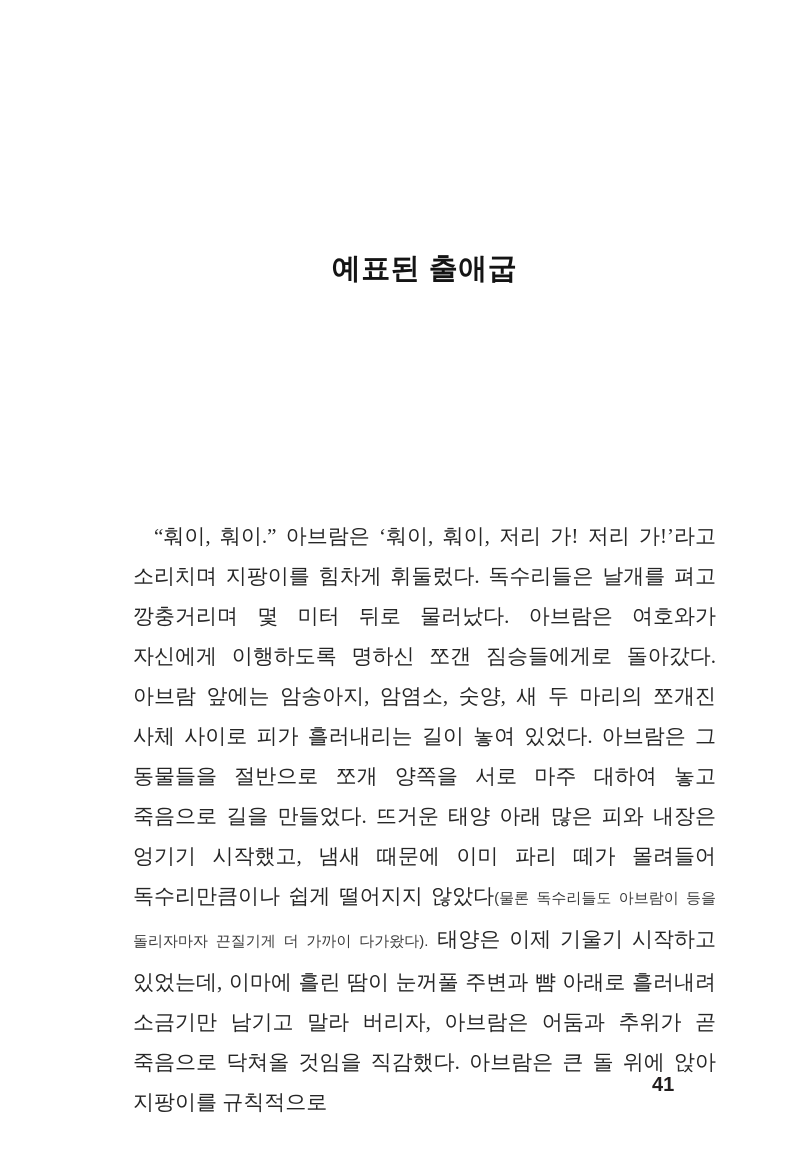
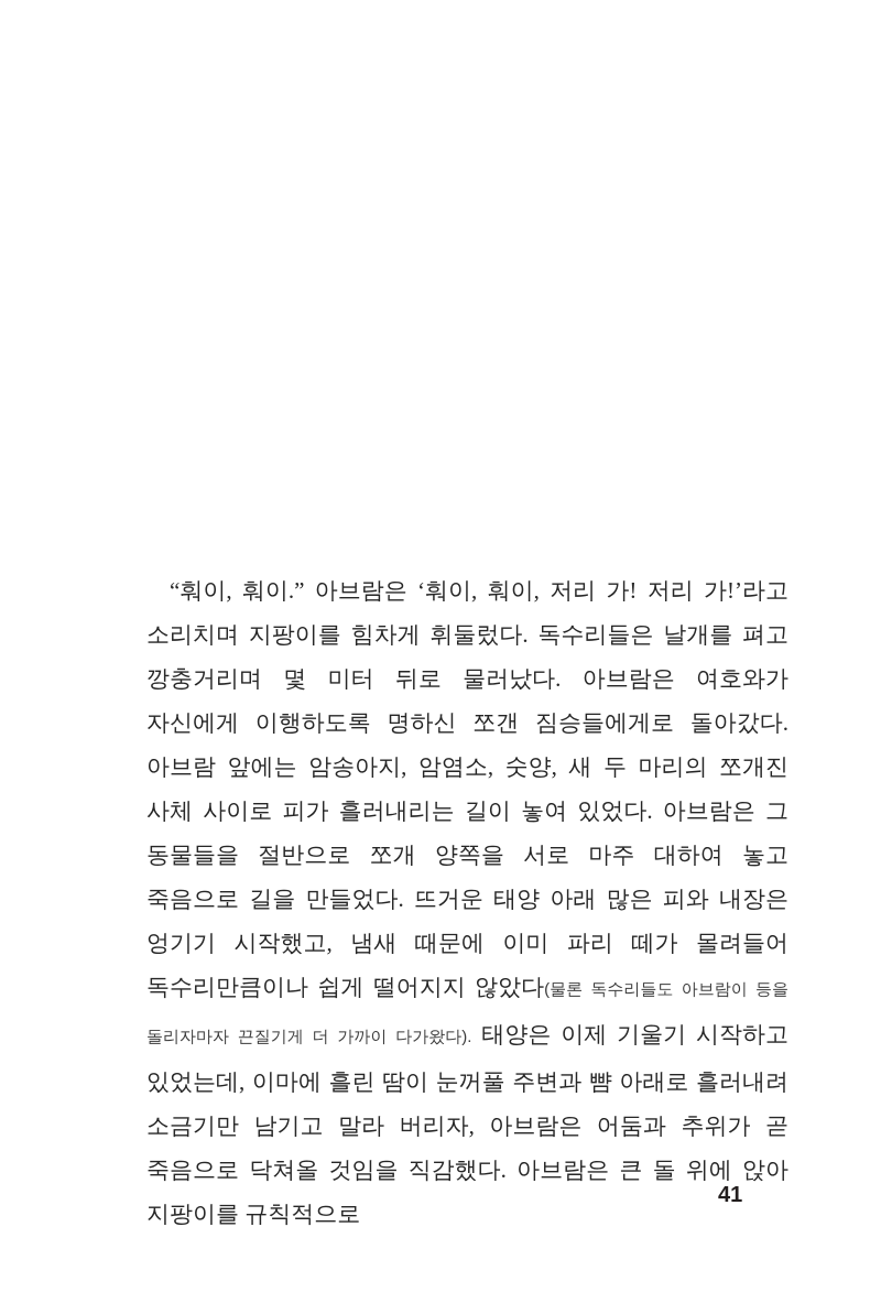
- 예표된 출애굽
  “훠이, 훠이.” 아브람은 ‘훠이, 훠이, 저리 가! 저리 가!’라고 소리치며 지팡이를 힘차게 휘둘렀다. 독수리들은 날개를 펴고 깡충거리며 몇 미터 뒤로 물러났다. 아브람은 여호와가 자신에게 이행하도록 명하신 쪼갠 짐승들에게로 돌아갔다. 아브람 앞에는 암송아지, 암염소, 숫양, 새 두 마리의 쪼개진 사체 사이로 피가 흘러내리는 길이 놓여 있었다. 아브람은 그 동물들을 절반으로 쪼개 양쪽을 서로 마주 대하여 놓고 죽음으로 길을 만들었다. 뜨거운 태양 아래 많은 피와 내장은 엉기기 시작했고, 냄새 때문에 이미 파리 떼가 몰려들어 독수리만큼이나 쉽게 떨어지지 않았다(물론 독수리들도 아브람이 등을 돌리자마자 끈질기게 더 가까이 다가왔다). 태양은 이제 기울기 시작하고 있었는데, 이마에 흘린 땀이 눈꺼풀 주변과 뺨 아래로 흘러내려 소금기만 남기고 말라 버리자, 아브람은 어둠과 추위가 곧 죽음으로 닥쳐올 것임을 직감했다. 아브람은 큰 돌 위에 앉아 지팡이를 규칙적으로
  41
